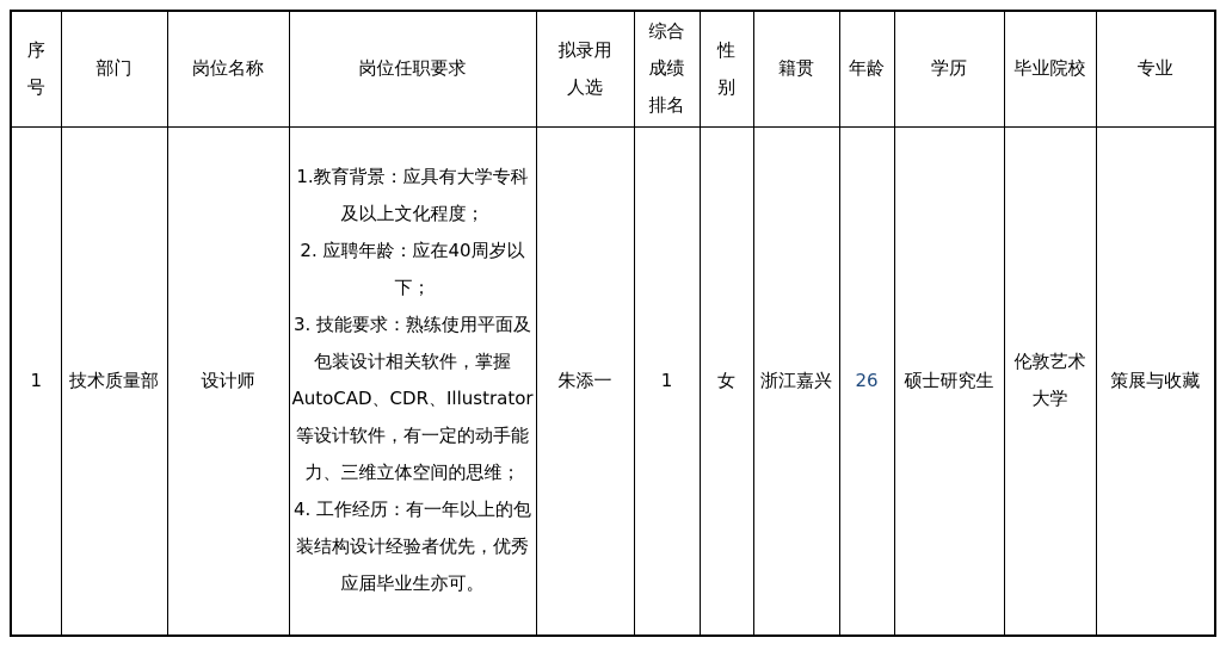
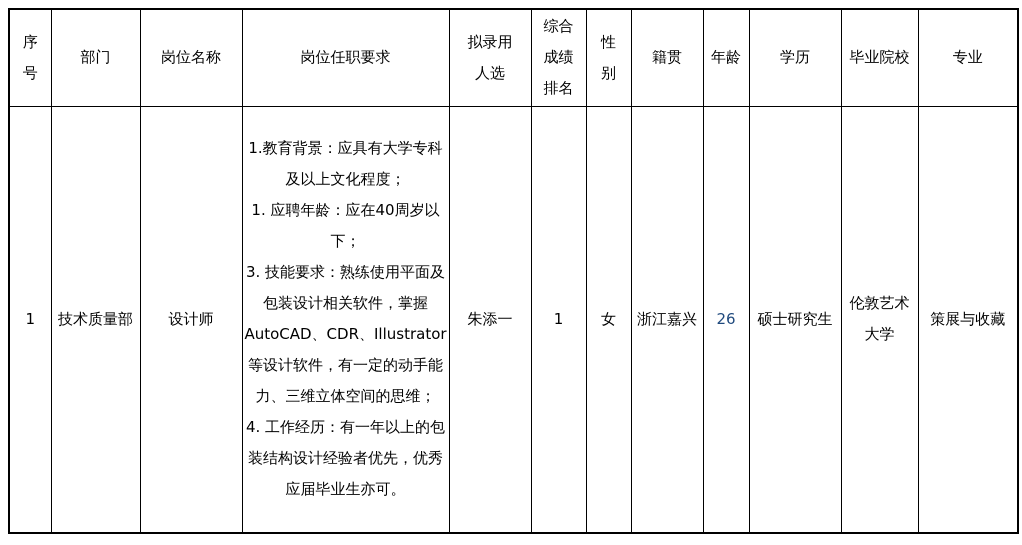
  序 号	部门	岗位名称	岗位任职要求	拟录用 人选	综合 成绩 排名	性 别	籍贯	年龄	学历	毕业院校	专业
- 1	技术质量部	设计师	1.教育背景：应具有大学专科及以上文化程度；2. 应聘年龄：应在40周岁以下；3. 技能要求：熟练使用平面及包装设计相关软件，掌握AutoCAD、CDR、Illustrator等设计软件，有一定的动手能力、三维立体空间的思维；4. 工作经历：有一年以上的包装结构设计经验者优先，优秀应届毕业生亦可。	朱添一	1	女	浙江嘉兴	26	硕士研究生	伦敦艺术 大学	策展与收藏
+ 1	技术质量部	设计师	1.教育背景：应具有大学专科及以上文化程度；1. 应聘年龄：应在40周岁以下；3. 技能要求：熟练使用平面及包装设计相关软件，掌握AutoCAD、CDR、Illustrator等设计软件，有一定的动手能力、三维立体空间的思维；4. 工作经历：有一年以上的包装结构设计经验者优先，优秀应届毕业生亦可。	朱添一	1	女	浙江嘉兴	26	硕士研究生	伦敦艺术 大学	策展与收藏
